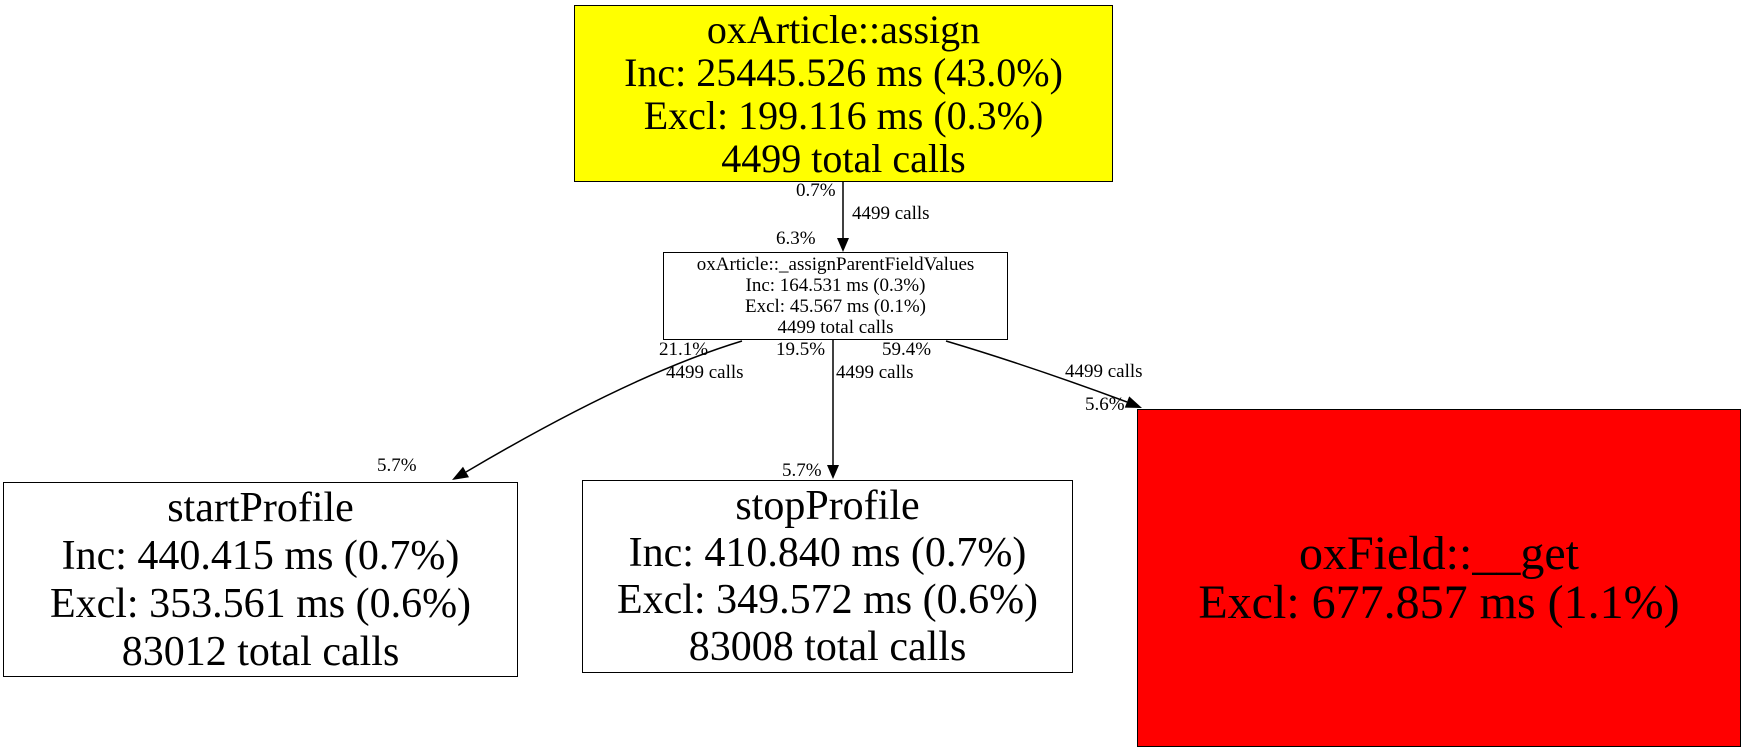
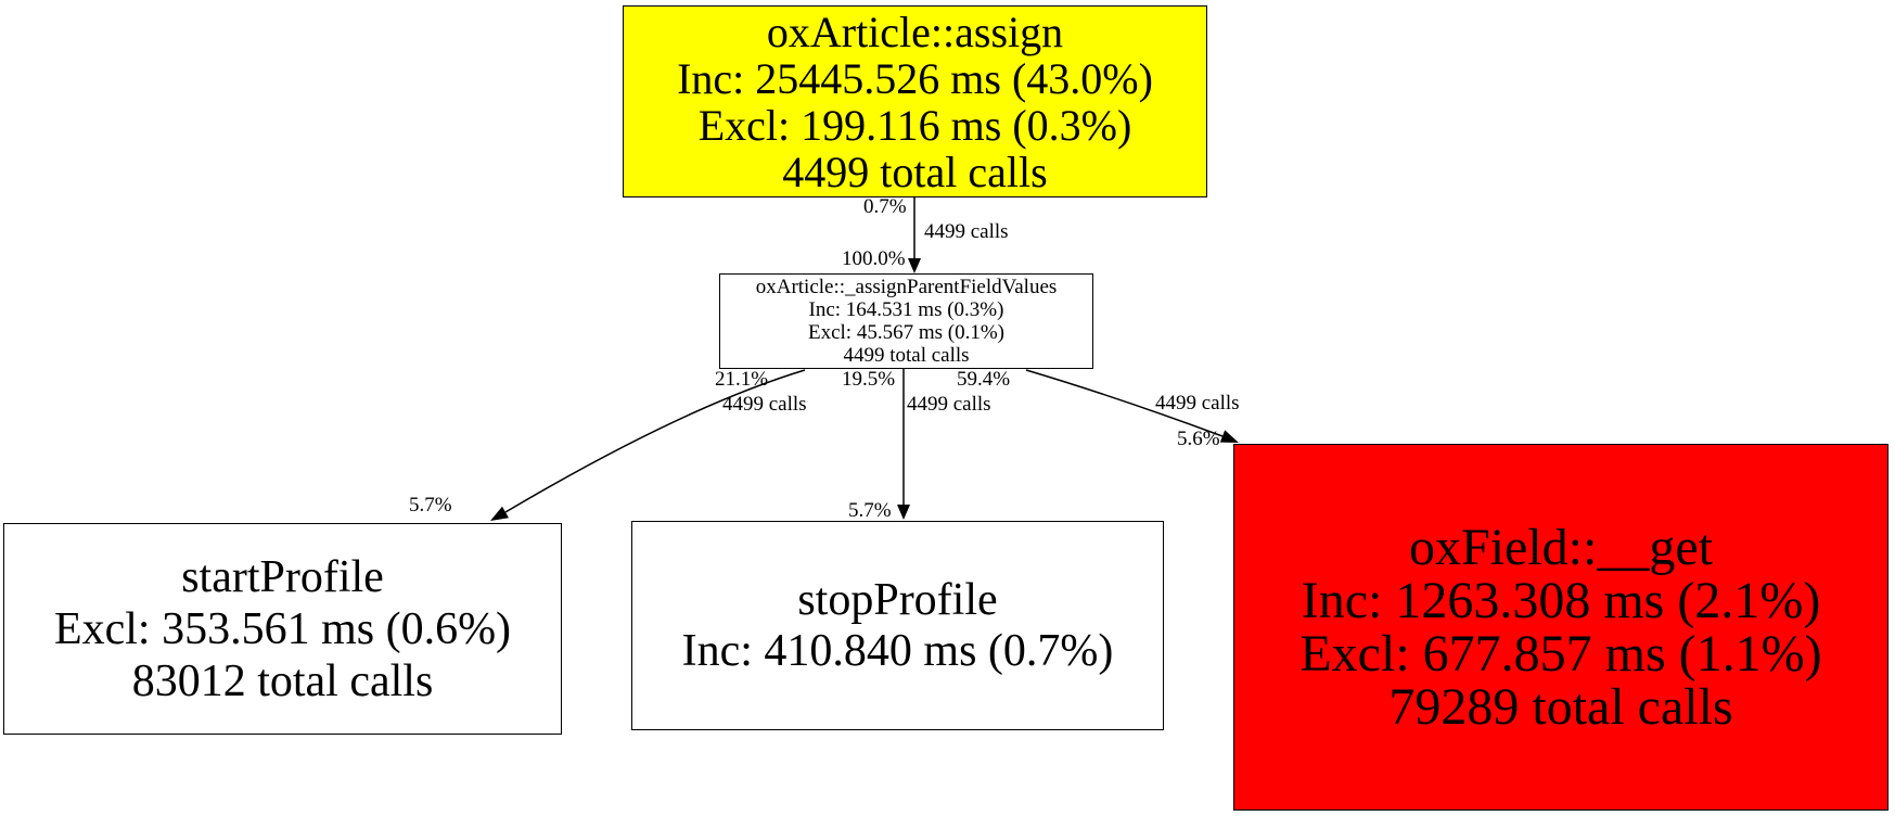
  oxArticle::assign
  Inc: 25445.526 ms (43.0%)
  Excl: 199.116 ms (0.3%)
  4499 total calls
  oxArticle::_assignParentFieldValues
  Inc: 164.531 ms (0.3%)
  Excl: 45.567 ms (0.1%)
  4499 total calls
  startProfile
- Inc: 440.415 ms (0.7%)
  Excl: 353.561 ms (0.6%)
  83012 total calls
  stopProfile
  Inc: 410.840 ms (0.7%)
- Excl: 349.572 ms (0.6%)
- 83008 total calls
  oxField::__get
+ Inc: 1263.308 ms (2.1%)
  Excl: 677.857 ms (1.1%)
+ 79289 total calls
  0.7%
  4499 calls
- 6.3%
+ 100.0%
  21.1%
  4499 calls
  5.7%
  19.5%
  4499 calls
  5.7%
  59.4%
  4499 calls
  5.6%
